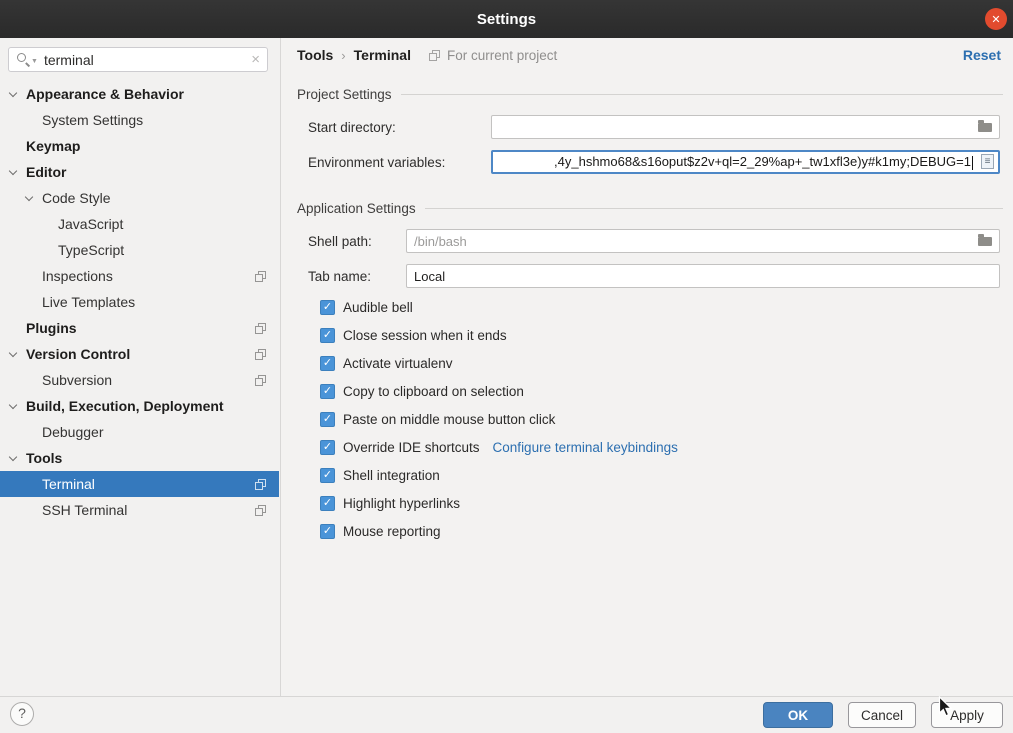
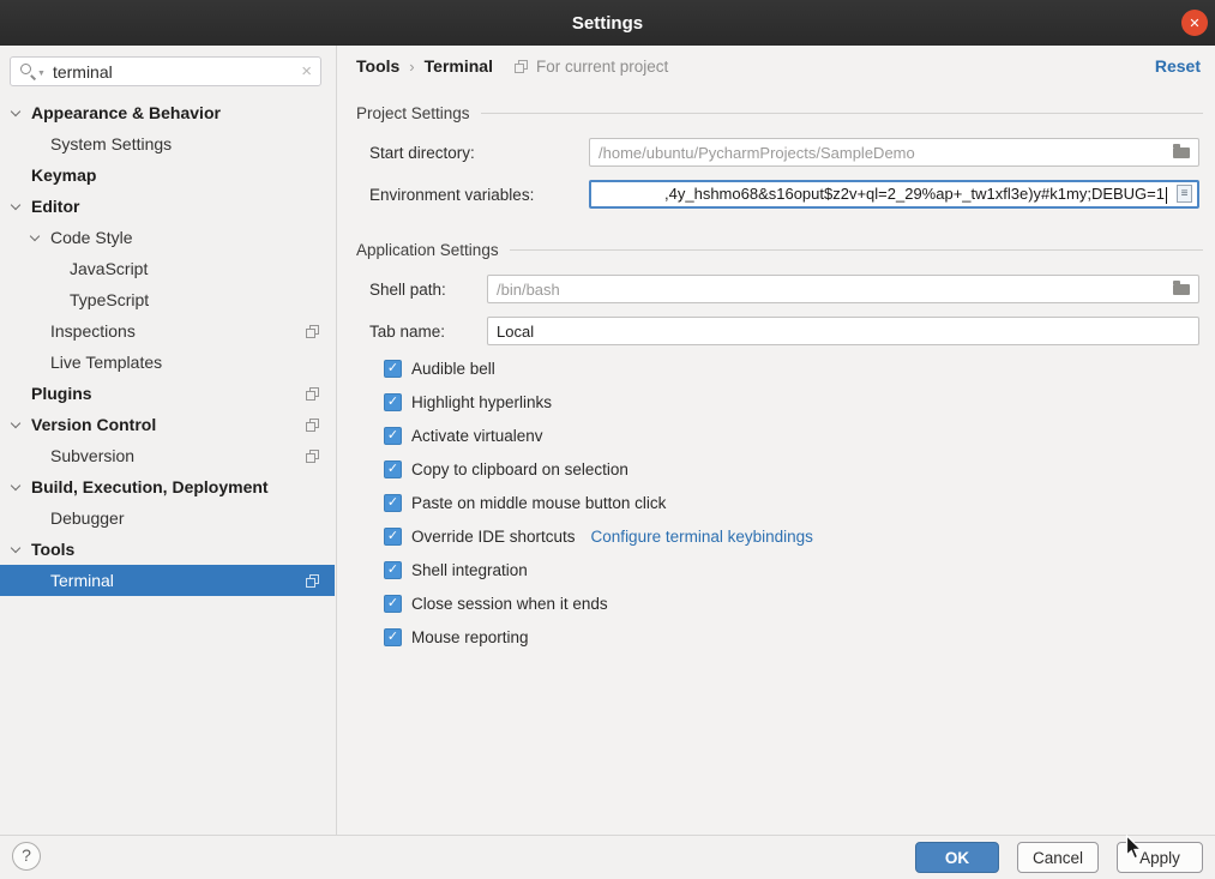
  Settings
  ✕
  terminal
  ×
  Appearance & Behavior
  System Settings
  Keymap
  Editor
  Code Style
  JavaScript
  TypeScript
  Inspections
  Live Templates
  Plugins
  Version Control
  Subversion
  Build, Execution, Deployment
  Debugger
  Tools
  Terminal
- SSH Terminal
  Tools
  ›
  Terminal
  For current project
  Reset
  Project Settings
  Start directory:
+ /home/ubuntu/PycharmProjects/SampleDemo
  Environment variables:
  ,4y_hshmo68&s16oput$z2v+ql=2_29%ap+_tw1xfl3e)y#k1my;DEBUG=1
  ≡
  Application Settings
  Shell path:
  /bin/bash
  Tab name:
  Local
  ✓
  Audible bell
  ✓
- Close session when it ends
+ Highlight hyperlinks
  ✓
  Activate virtualenv
  ✓
  Copy to clipboard on selection
  ✓
  Paste on middle mouse button click
  ✓
  Override IDE shortcuts
  Configure terminal keybindings
  ✓
  Shell integration
  ✓
- Highlight hyperlinks
+ Close session when it ends
  ✓
  Mouse reporting
  ?
  OK
  Cancel
  Apply
